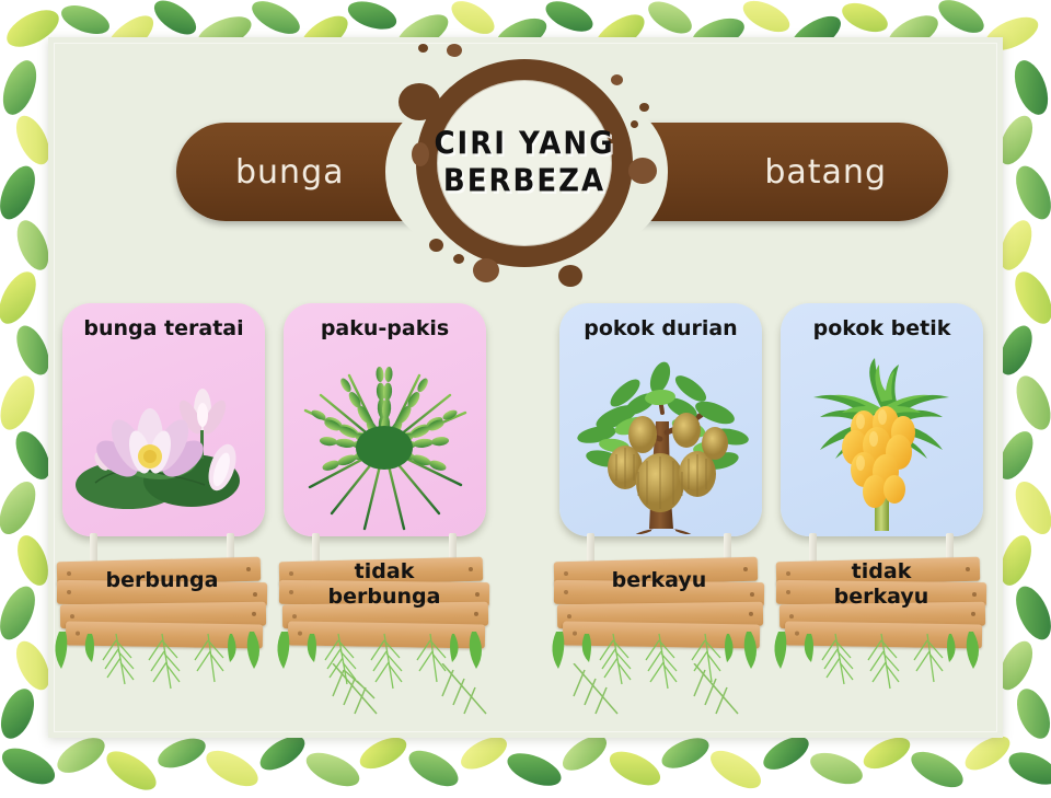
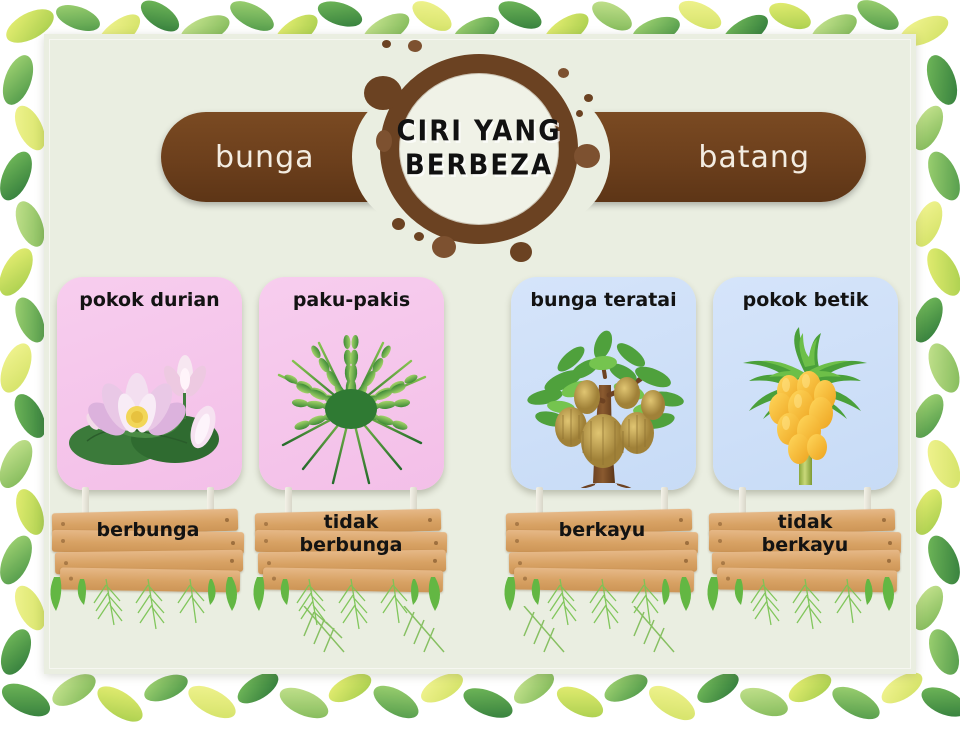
  bunga
  batang
  CIRI YANG
  BERBEZA
- bunga teratai
+ pokok durian
  paku-pakis
- pokok durian
+ bunga teratai
  pokok betik
  berbunga
  tidak
  berbunga
  berkayu
  tidak
  berkayu
